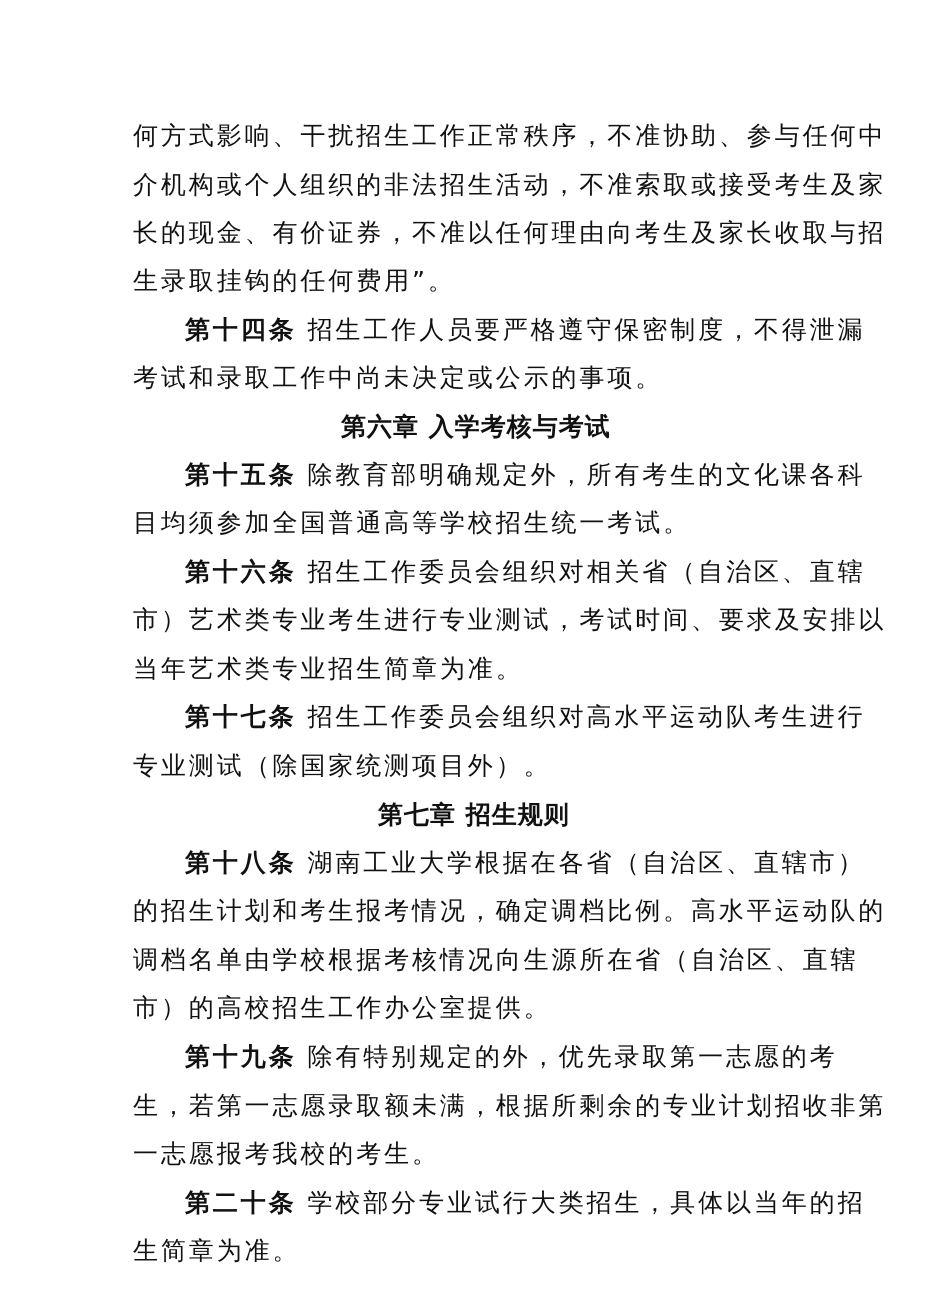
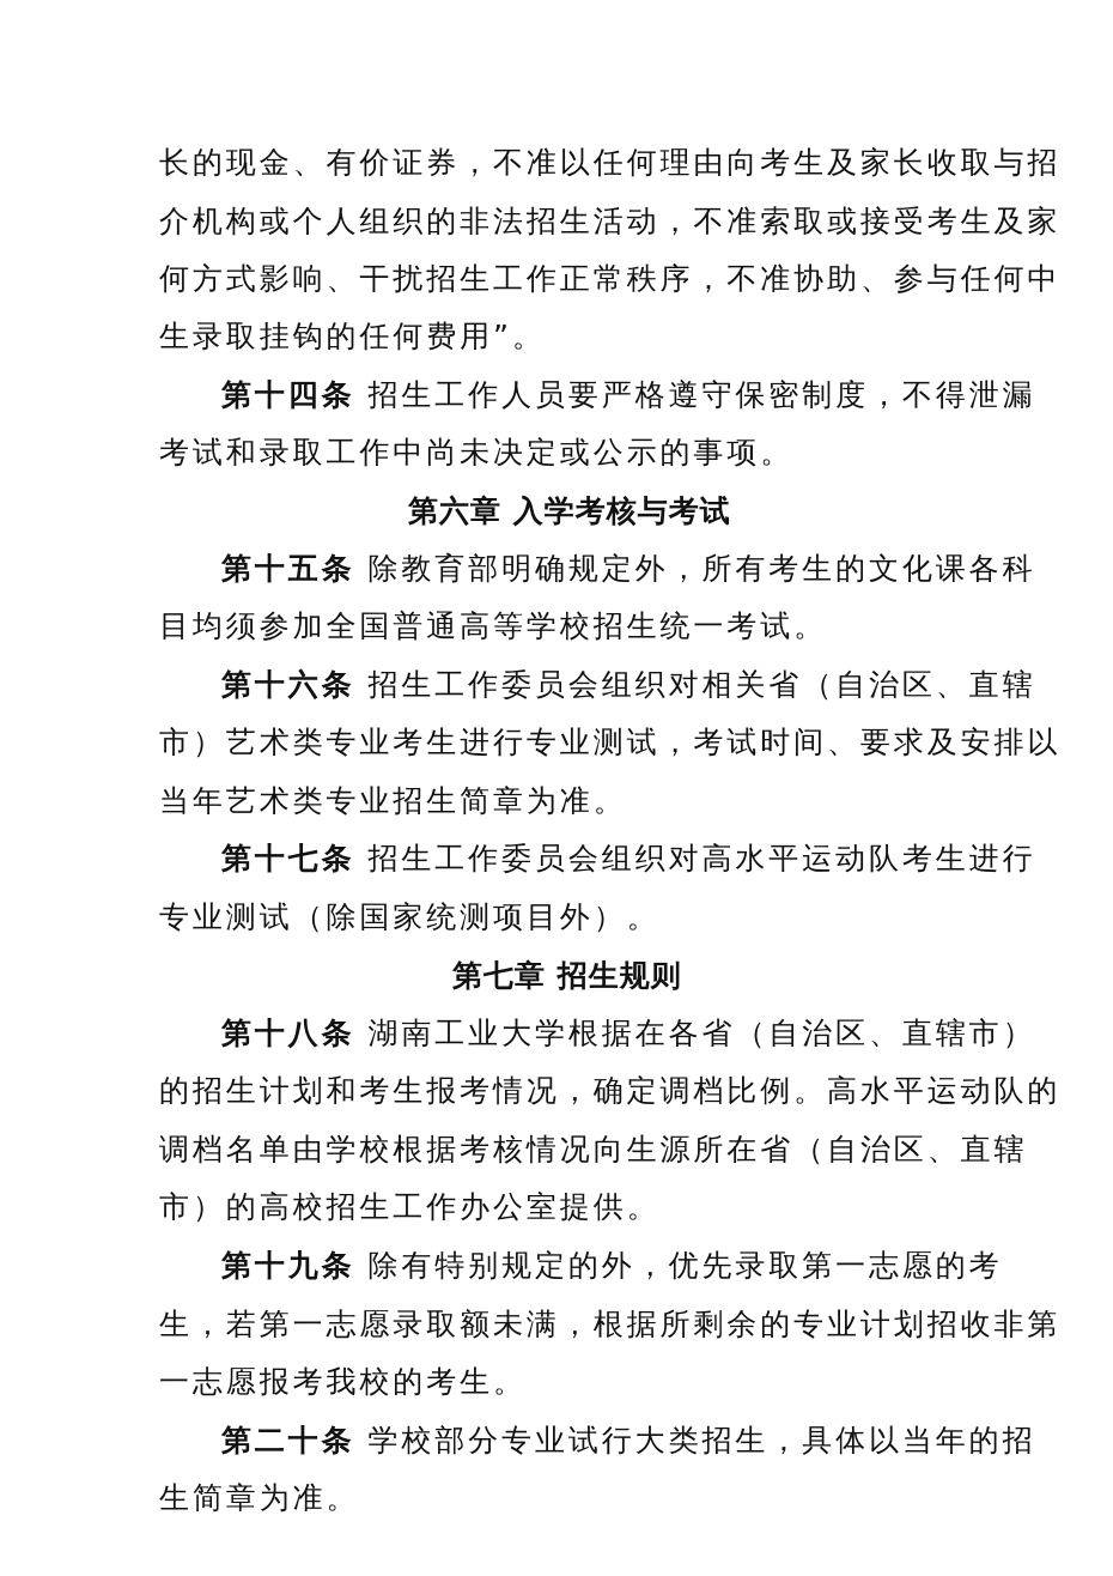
- 何方式影响、干扰招生工作正常秩序，不准协助、参与任何中
+ 长的现金、有价证券，不准以任何理由向考生及家长收取与招
  介机构或个人组织的非法招生活动，不准索取或接受考生及家
- 长的现金、有价证券，不准以任何理由向考生及家长收取与招
+ 何方式影响、干扰招生工作正常秩序，不准协助、参与任何中
  生录取挂钩的任何费用”。
  第十四条 招生工作人员要严格遵守保密制度，不得泄漏
  考试和录取工作中尚未决定或公示的事项。
  第六章 入学考核与考试
  第十五条 除教育部明确规定外，所有考生的文化课各科
  目均须参加全国普通高等学校招生统一考试。
  第十六条 招生工作委员会组织对相关省（自治区、直辖
  市）艺术类专业考生进行专业测试，考试时间、要求及安排以
  当年艺术类专业招生简章为准。
  第十七条 招生工作委员会组织对高水平运动队考生进行
  专业测试（除国家统测项目外）。
  第七章 招生规则
  第十八条 湖南工业大学根据在各省（自治区、直辖市）
  的招生计划和考生报考情况，确定调档比例。高水平运动队的
  调档名单由学校根据考核情况向生源所在省（自治区、直辖
  市）的高校招生工作办公室提供。
  第十九条 除有特别规定的外，优先录取第一志愿的考
  生，若第一志愿录取额未满，根据所剩余的专业计划招收非第
  一志愿报考我校的考生。
  第二十条 学校部分专业试行大类招生，具体以当年的招
  生简章为准。
